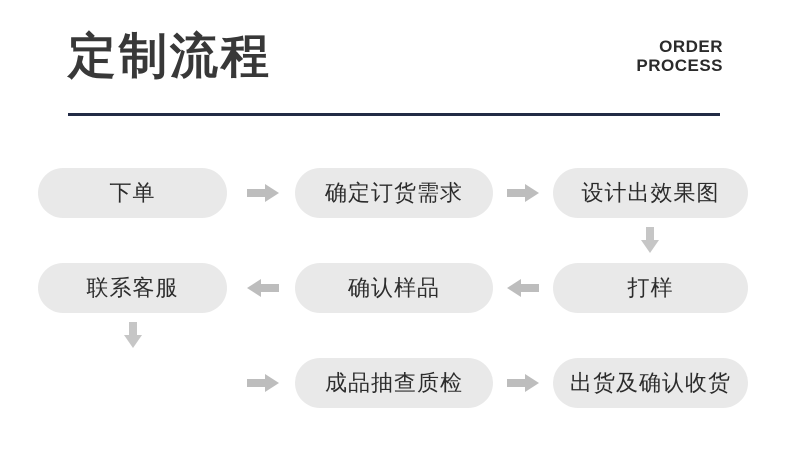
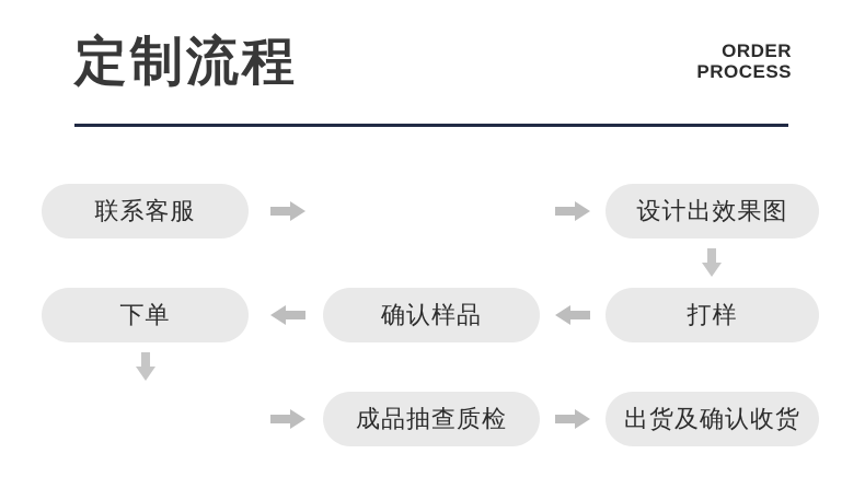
  定制流程
  ORDER
  PROCESS
- 下单
+ 联系客服
- 确定订货需求
  设计出效果图
- 联系客服
+ 下单
  确认样品
  打样
  成品抽查质检
  出货及确认收货
